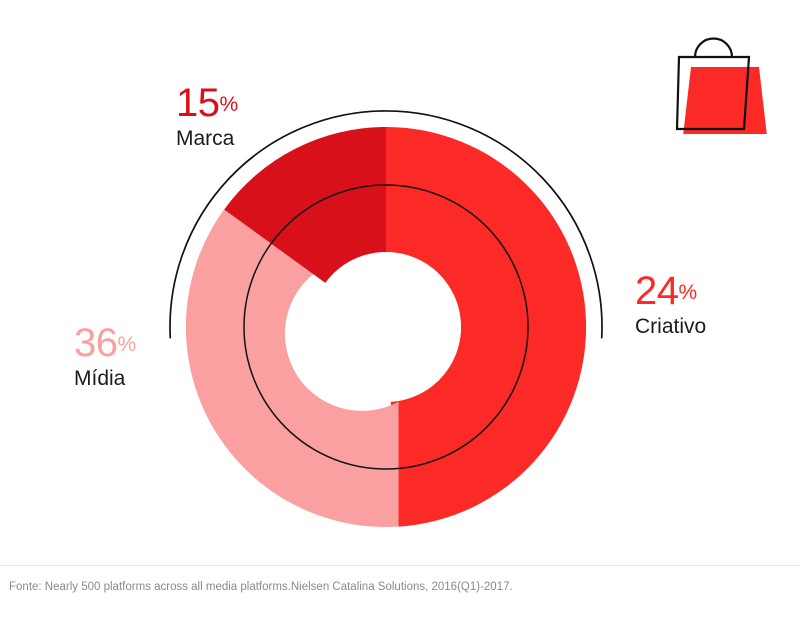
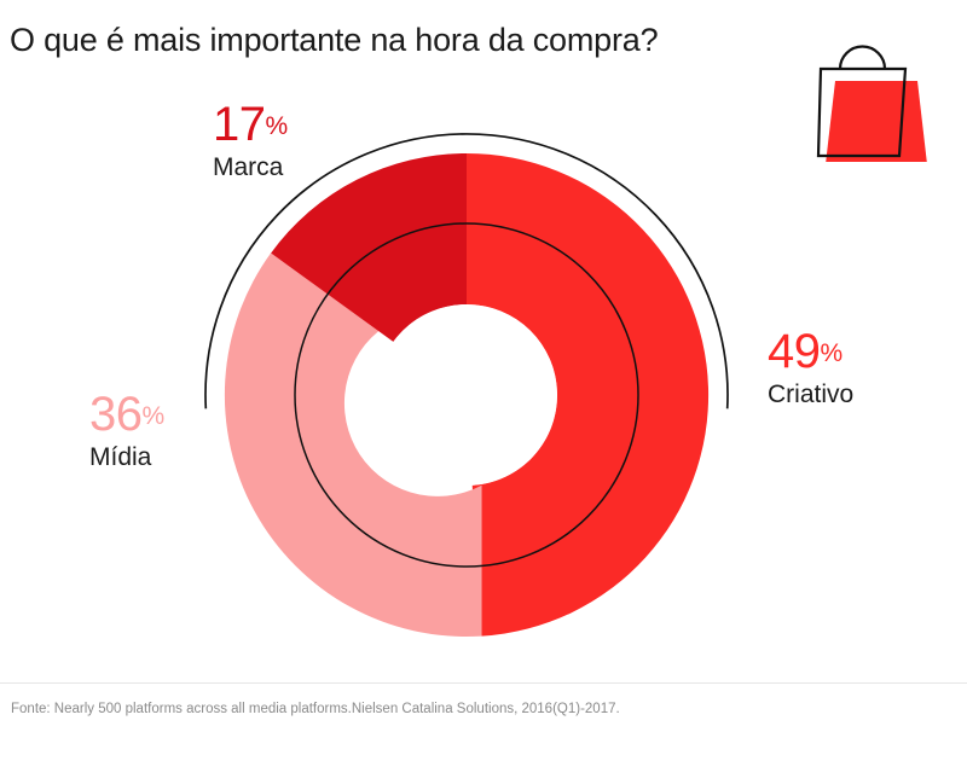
+ O que é mais importante na hora da compra?
- 15%
+ 17%
  Marca
  36%
  Mídia
- 24%
+ 49%
  Criativo
  Fonte: Nearly 500 platforms across all media platforms.Nielsen Catalina Solutions, 2016(Q1)-2017.
